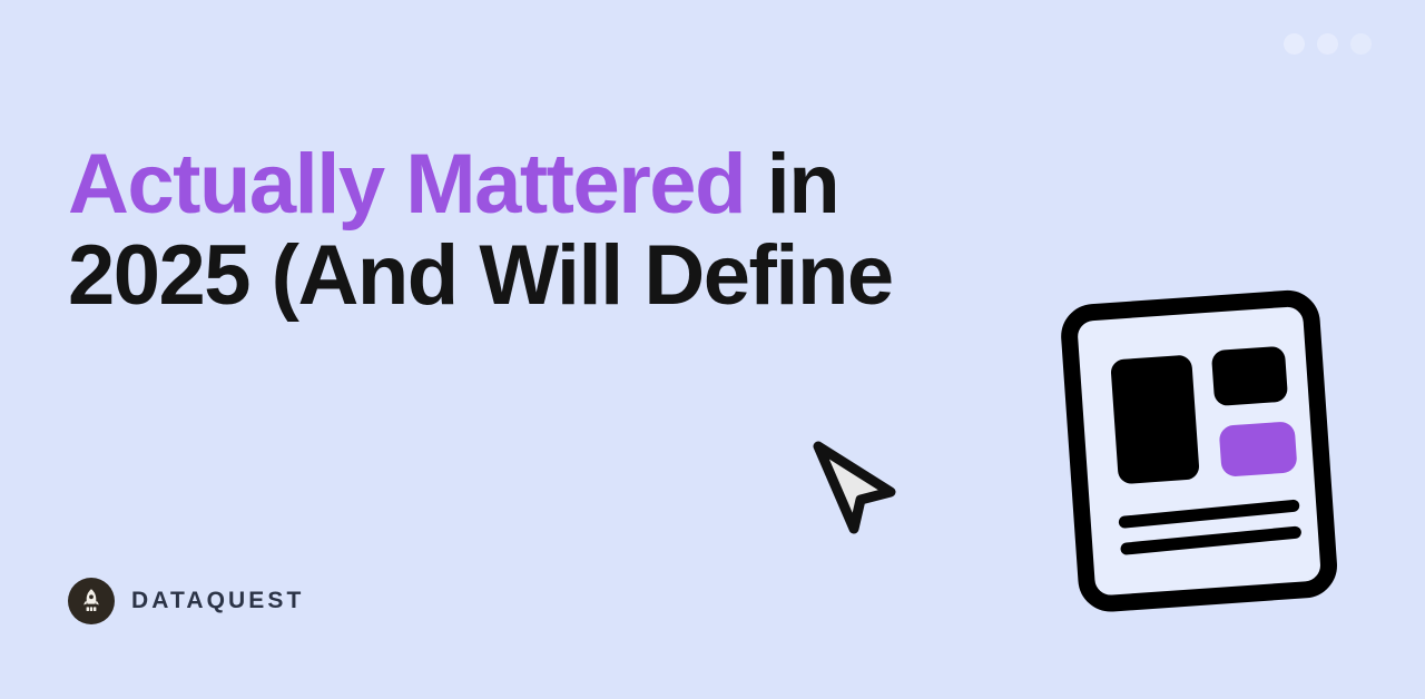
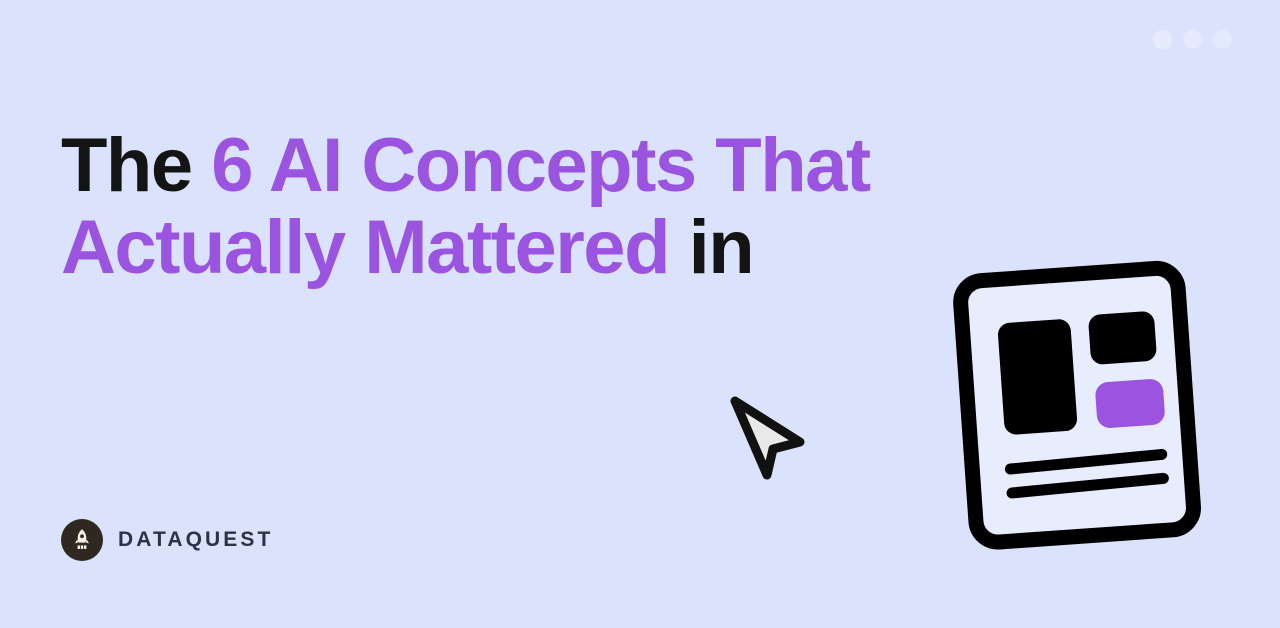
+ The 6 AI Concepts That
  Actually Mattered in
- 2025 (And Will Define
  DATAQUEST
